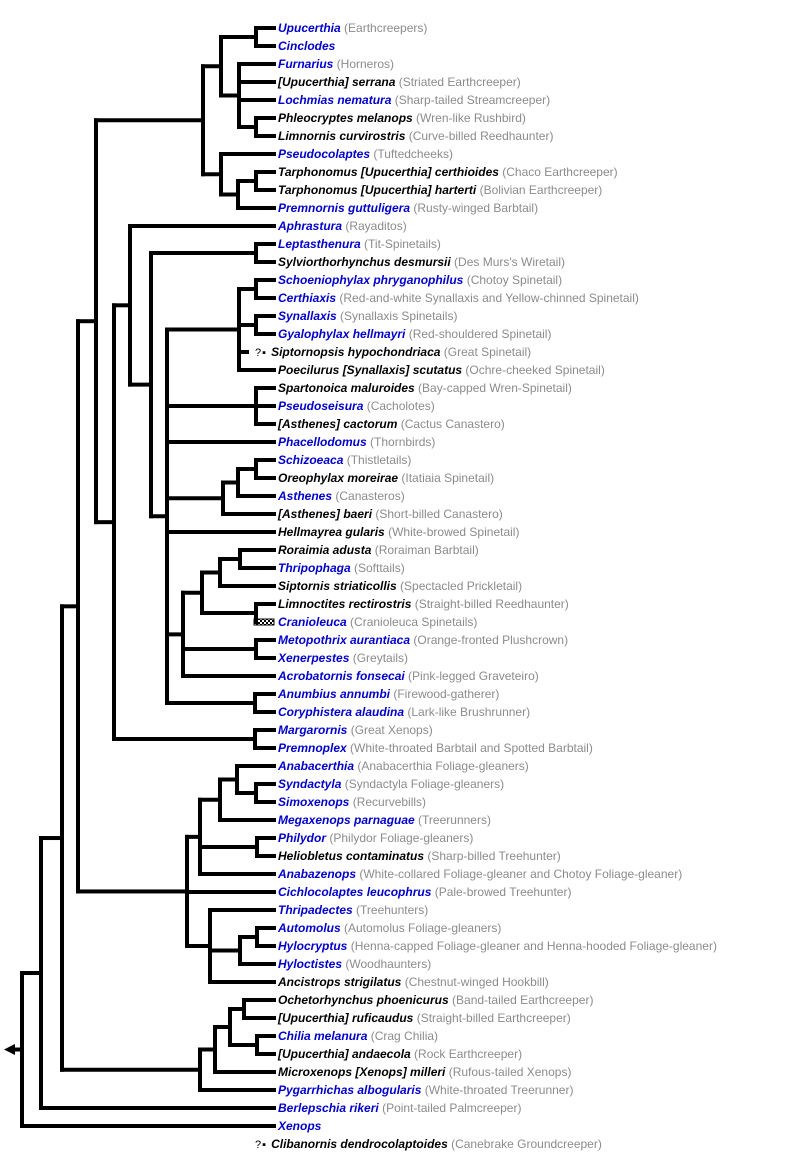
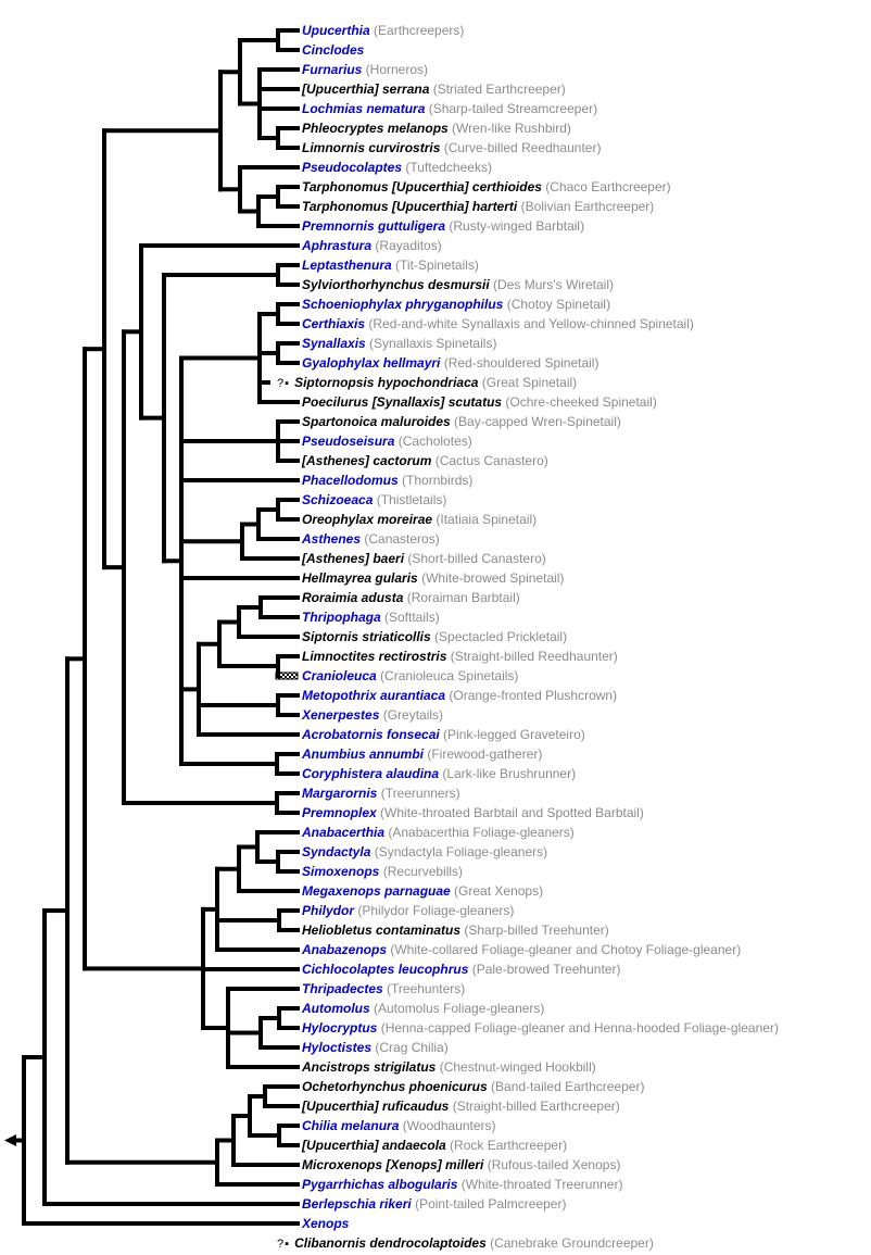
  Upucerthia (Earthcreepers)
  Cinclodes
  Furnarius (Horneros)
  [Upucerthia] serrana (Striated Earthcreeper)
  Lochmias nematura (Sharp-tailed Streamcreeper)
  Phleocryptes melanops (Wren-like Rushbird)
  Limnornis curvirostris (Curve-billed Reedhaunter)
  Pseudocolaptes (Tuftedcheeks)
  Tarphonomus [Upucerthia] certhioides (Chaco Earthcreeper)
  Tarphonomus [Upucerthia] harterti (Bolivian Earthcreeper)
  Premnornis guttuligera (Rusty-winged Barbtail)
  Aphrastura (Rayaditos)
  Leptasthenura (Tit-Spinetails)
  Sylviorthorhynchus desmursii (Des Murs's Wiretail)
  Schoeniophylax phryganophilus (Chotoy Spinetail)
  Certhiaxis (Red-and-white Synallaxis and Yellow-chinned Spinetail)
  Synallaxis (Synallaxis Spinetails)
  Gyalophylax hellmayri (Red-shouldered Spinetail)
  Poecilurus [Synallaxis] scutatus (Ochre-cheeked Spinetail)
  Spartonoica maluroides (Bay-capped Wren-Spinetail)
  Pseudoseisura (Cacholotes)
  [Asthenes] cactorum (Cactus Canastero)
  Phacellodomus (Thornbirds)
  Schizoeaca (Thistletails)
  Oreophylax moreirae (Itatiaia Spinetail)
  Asthenes (Canasteros)
  [Asthenes] baeri (Short-billed Canastero)
  Hellmayrea gularis (White-browed Spinetail)
  Roraimia adusta (Roraiman Barbtail)
  Thripophaga (Softtails)
  Siptornis striaticollis (Spectacled Prickletail)
  Limnoctites rectirostris (Straight-billed Reedhaunter)
  Cranioleuca (Cranioleuca Spinetails)
  Metopothrix aurantiaca (Orange-fronted Plushcrown)
  Xenerpestes (Greytails)
  Acrobatornis fonsecai (Pink-legged Graveteiro)
  Anumbius annumbi (Firewood-gatherer)
  Coryphistera alaudina (Lark-like Brushrunner)
- Margarornis (Great Xenops)
+ Margarornis (Treerunners)
  Premnoplex (White-throated Barbtail and Spotted Barbtail)
  Anabacerthia (Anabacerthia Foliage-gleaners)
  Syndactyla (Syndactyla Foliage-gleaners)
  Simoxenops (Recurvebills)
- Megaxenops parnaguae (Treerunners)
+ Megaxenops parnaguae (Great Xenops)
  Philydor (Philydor Foliage-gleaners)
  Heliobletus contaminatus (Sharp-billed Treehunter)
  Anabazenops (White-collared Foliage-gleaner and Chotoy Foliage-gleaner)
  Cichlocolaptes leucophrus (Pale-browed Treehunter)
  Thripadectes (Treehunters)
  Automolus (Automolus Foliage-gleaners)
  Hylocryptus (Henna-capped Foliage-gleaner and Henna-hooded Foliage-gleaner)
- Hyloctistes (Woodhaunters)
+ Hyloctistes (Crag Chilia)
  Ancistrops strigilatus (Chestnut-winged Hookbill)
  Ochetorhynchus phoenicurus (Band-tailed Earthcreeper)
  [Upucerthia] ruficaudus (Straight-billed Earthcreeper)
- Chilia melanura (Crag Chilia)
+ Chilia melanura (Woodhaunters)
  [Upucerthia] andaecola (Rock Earthcreeper)
  Microxenops [Xenops] milleri (Rufous-tailed Xenops)
  Pygarrhichas albogularis (White-throated Treerunner)
  Berlepschia rikeri (Point-tailed Palmcreeper)
  Xenops
  ?▪ Siptornopsis hypochondriaca (Great Spinetail)
  ?▪ Clibanornis dendrocolaptoides (Canebrake Groundcreeper)
